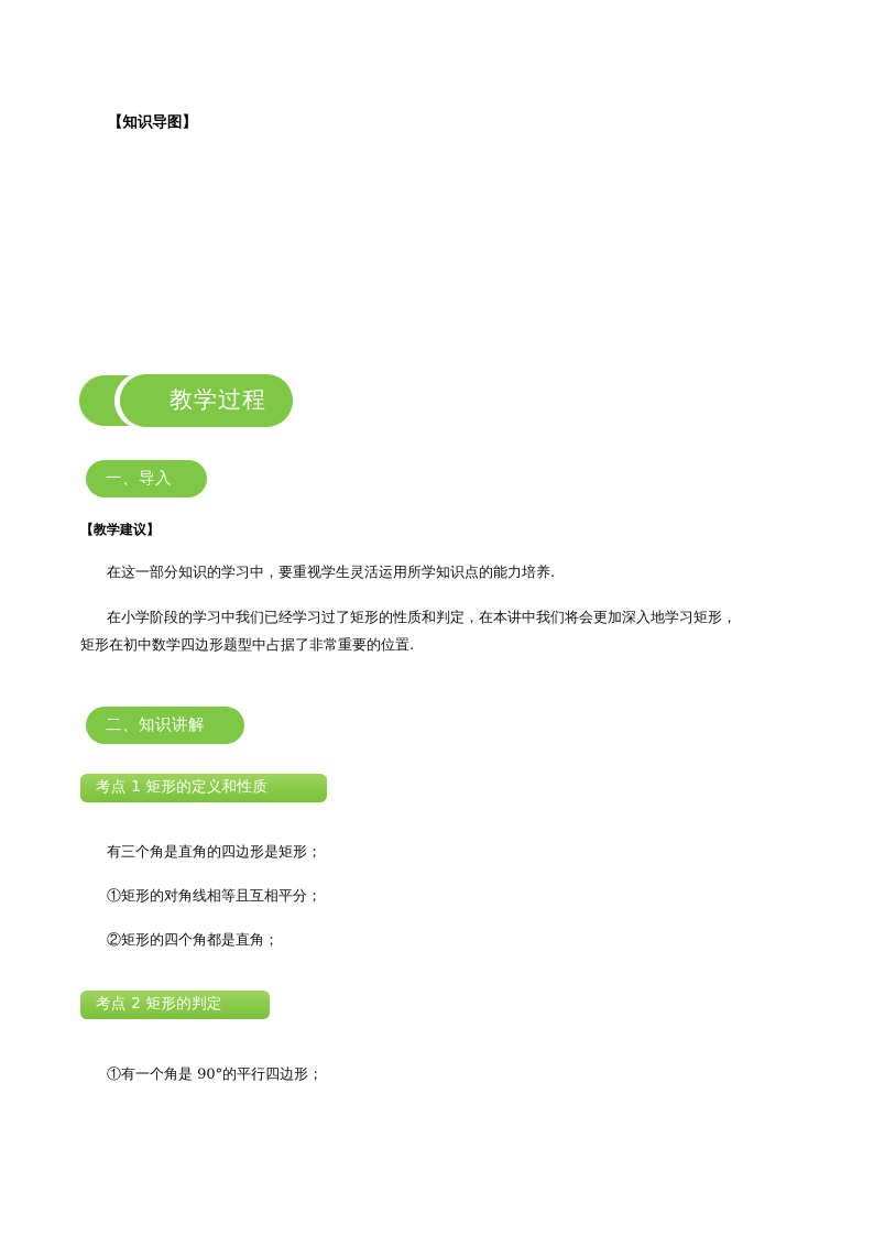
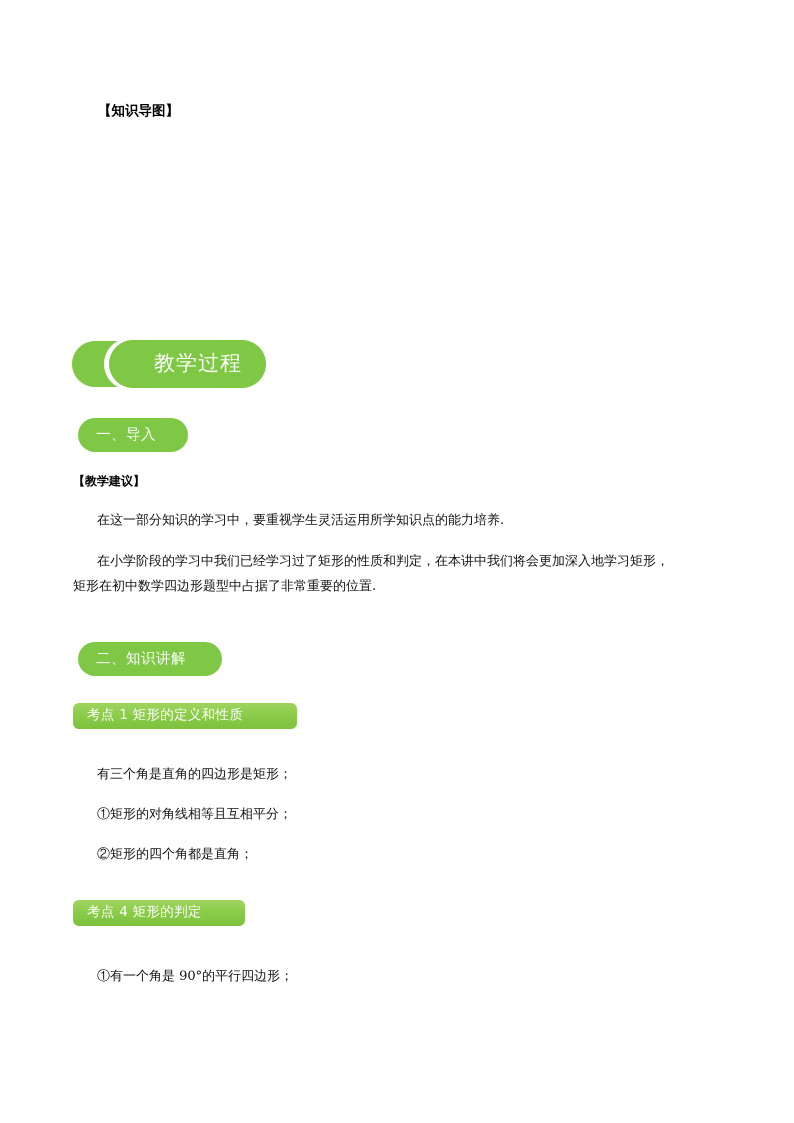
  【知识导图】
  教学过程
  一、导入
  【教学建议】
  在这一部分知识的学习中，要重视学生灵活运用所学知识点的能力培养.
  在小学阶段的学习中我们已经学习过了矩形的性质和判定，在本讲中我们将会更加深入地学习矩形，
  矩形在初中数学四边形题型中占据了非常重要的位置.
  二、知识讲解
  考点 1 矩形的定义和性质
  有三个角是直角的四边形是矩形；
  ①矩形的对角线相等且互相平分；
  ②矩形的四个角都是直角；
- 考点 2 矩形的判定
+ 考点 4 矩形的判定
  ①有一个角是 90°的平行四边形；
